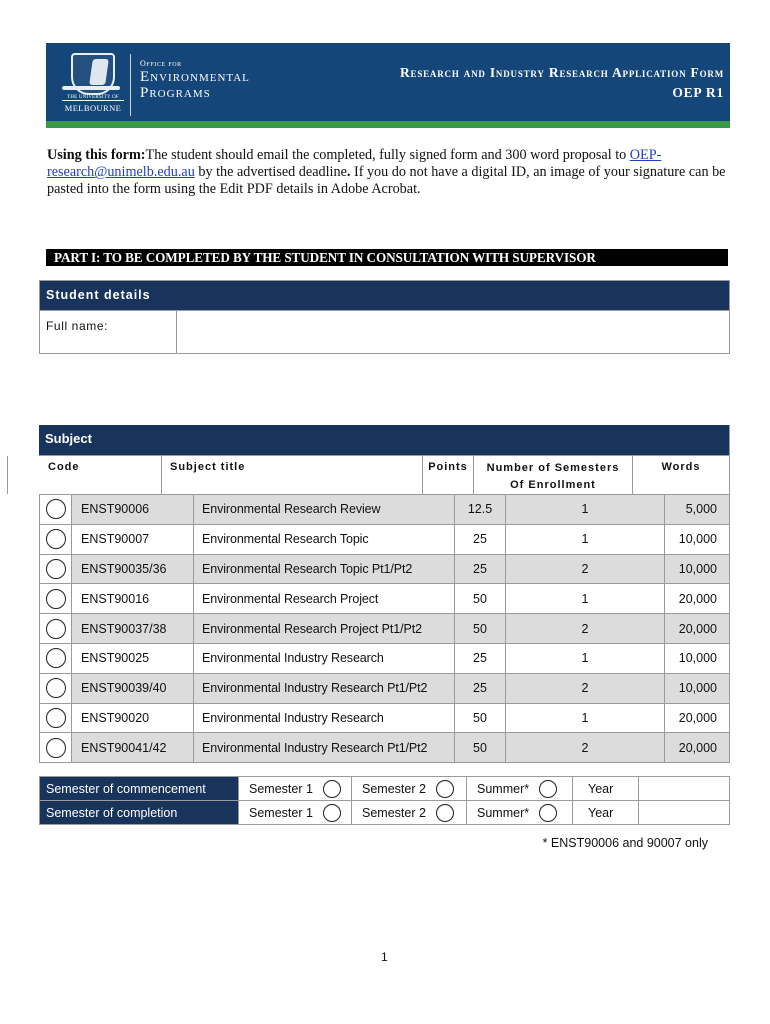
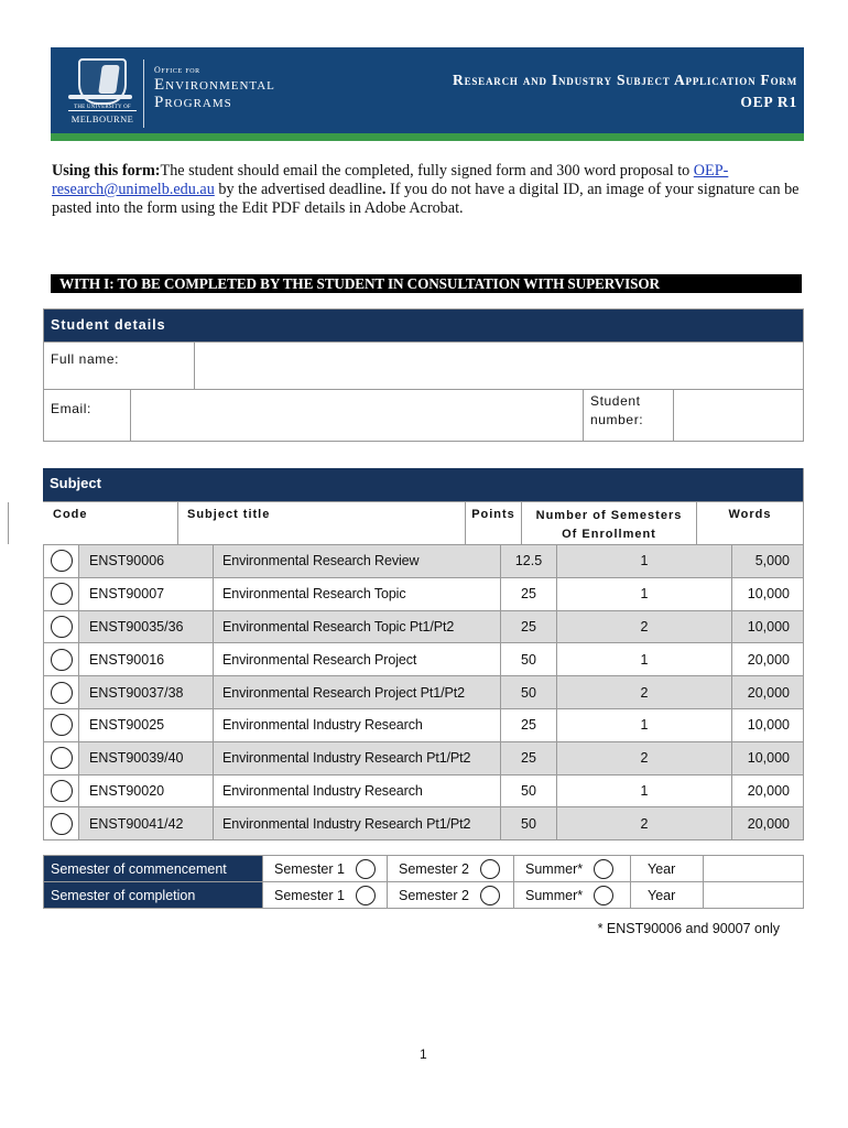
  MELBOURNE
  Office for
  Environmental
  Programs
- Research and Industry Research Application Form
+ Research and Industry Subject Application Form
  OEP R1
  Using this form:The student should email the completed, fully signed form and 300 word proposal to OEP-research@unimelb.edu.au by the advertised deadline. If you do not have a digital ID, an image of your signature can be pasted into the form using the Edit PDF details in Adobe Acrobat.
- PART I: TO BE COMPLETED BY THE STUDENT IN CONSULTATION WITH SUPERVISOR
+ WITH I: TO BE COMPLETED BY THE STUDENT IN CONSULTATION WITH SUPERVISOR
  Student details
  Full name:
+ Email:
+ Student
+ number:
  Subject
  Code
  Subject title
  Points
  Number of Semesters
  Of Enrollment
  Words
  ENST90006
  Environmental Research Review
  12.5
  1
  5,000
  ENST90007
  Environmental Research Topic
  25
  1
  10,000
  ENST90035/36
  Environmental Research Topic Pt1/Pt2
  25
  2
  10,000
  ENST90016
  Environmental Research Project
  50
  1
  20,000
  ENST90037/38
  Environmental Research Project Pt1/Pt2
  50
  2
  20,000
  ENST90025
  Environmental Industry Research
  25
  1
  10,000
  ENST90039/40
  Environmental Industry Research Pt1/Pt2
  25
  2
  10,000
  ENST90020
  Environmental Industry Research
  50
  1
  20,000
  ENST90041/42
  Environmental Industry Research Pt1/Pt2
  50
  2
  20,000
  Semester of commencement
  Semester 1
  Semester 2
  Summer*
  Year
  Semester of completion
  Semester 1
  Semester 2
  Summer*
  Year
  * ENST90006 and 90007 only
  1
